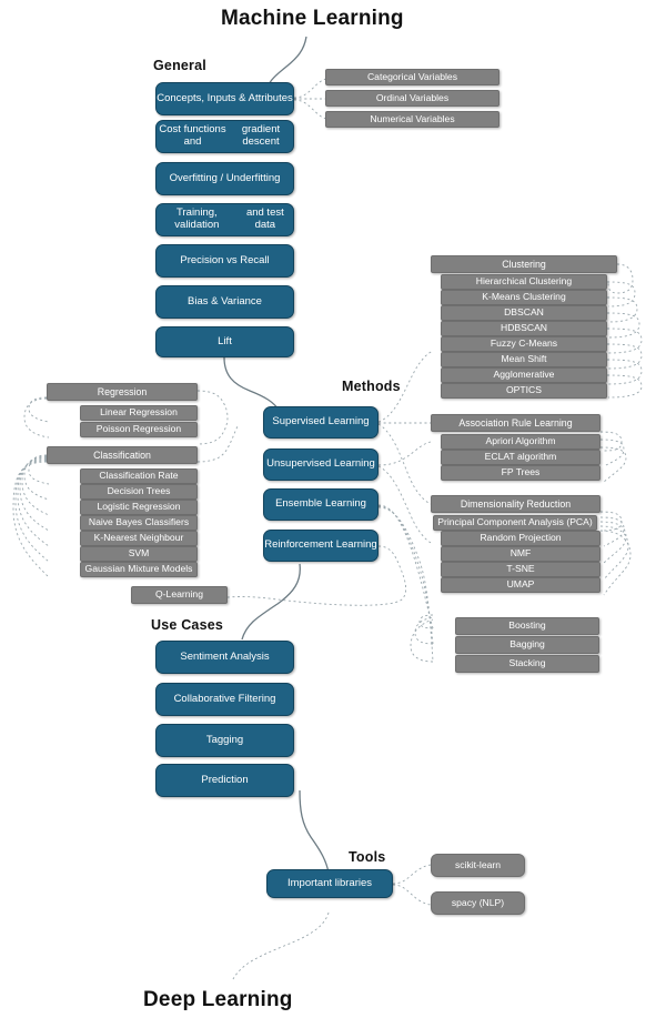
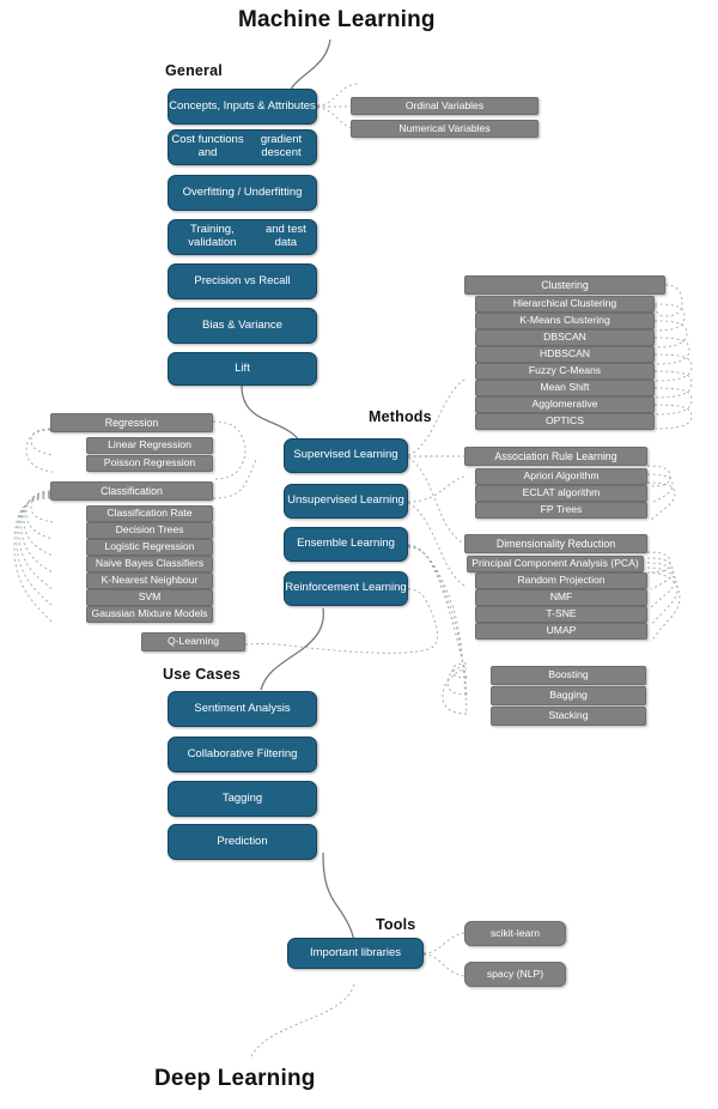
  Machine Learning
  Deep Learning
  General
  Methods
  Use Cases
  Tools
  Concepts, Inputs & Attributes
  Cost functions and
  gradient descent
  Overfitting / Underfitting
  Training, validation
  and test data
  Precision vs Recall
  Bias & Variance
  Lift
- Categorical Variables
  Ordinal Variables
  Numerical Variables
  Supervised Learning
  Unsupervised Learning
  Ensemble Learning
  Reinforcement Learning
  Regression
  Linear Regression
  Poisson Regression
  Classification
  Classification Rate
  Decision Trees
  Logistic Regression
  Naive Bayes Classifiers
  K-Nearest Neighbour
  SVM
  Gaussian Mixture Models
  Q-Learning
  Clustering
  Hierarchical Clustering
  K-Means Clustering
  DBSCAN
  HDBSCAN
  Fuzzy C-Means
  Mean Shift
  Agglomerative
  OPTICS
  Association Rule Learning
  Apriori Algorithm
  ECLAT algorithm
  FP Trees
  Dimensionality Reduction
  Principal Component Analysis (PCA)
  Random Projection
  NMF
  T-SNE
  UMAP
  Boosting
  Bagging
  Stacking
  Sentiment Analysis
  Collaborative Filtering
  Tagging
  Prediction
  Important libraries
  scikit-learn
  spacy (NLP)
